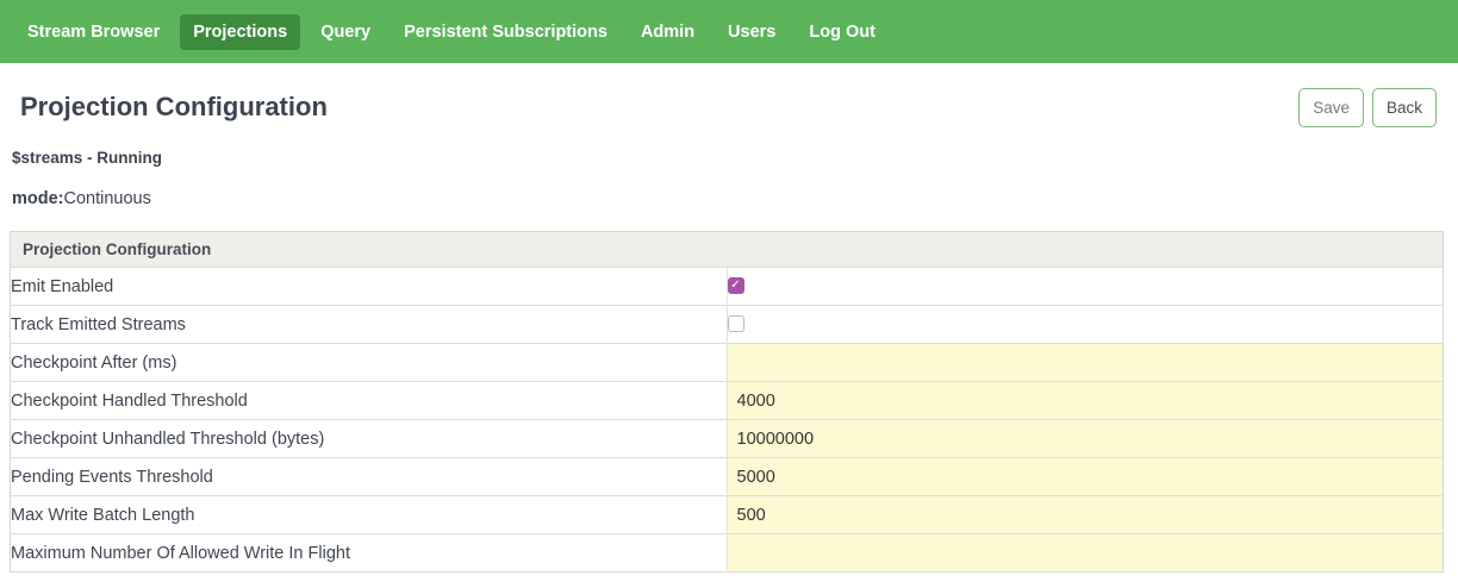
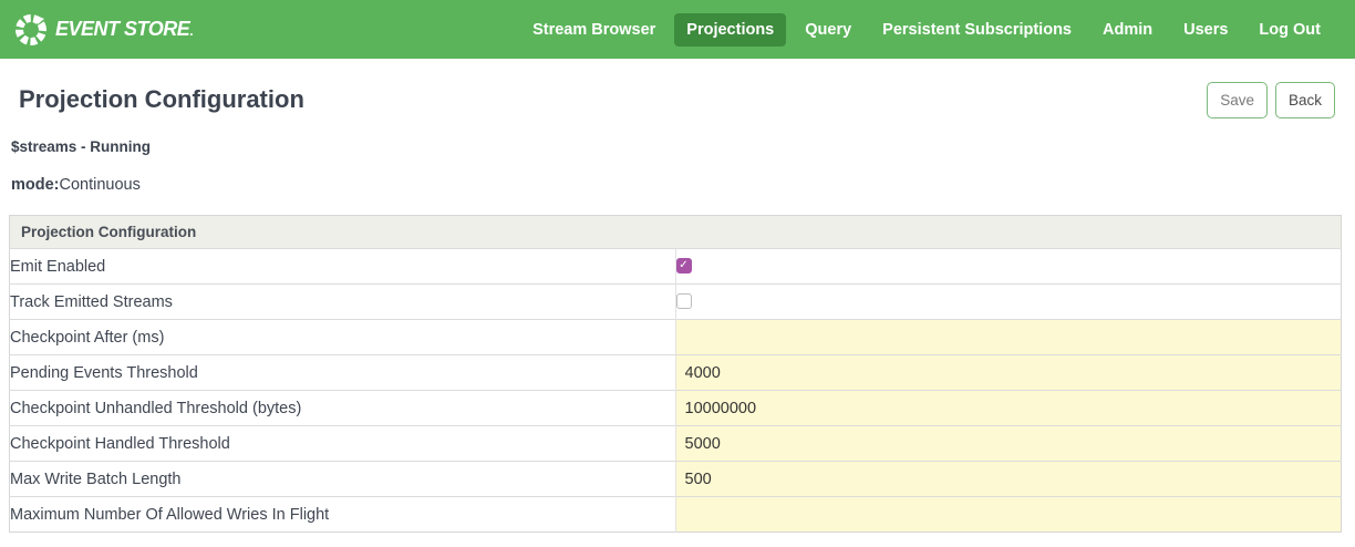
+ EVENT STORE.
  Stream Browser
  Projections
  Query
  Persistent Subscriptions
  Admin
  Users
  Log Out
  Projection Configuration
  Save
  Back
  $streams - Running
  mode:Continuous
  Projection Configuration
  Emit Enabled	✓
  Track Emitted Streams
  Checkpoint After (ms)
- Checkpoint Handled Threshold	4000
+ Pending Events Threshold	4000
  Checkpoint Unhandled Threshold (bytes)	10000000
- Pending Events Threshold	5000
+ Checkpoint Handled Threshold	5000
  Max Write Batch Length	500
- Maximum Number Of Allowed Write In Flight
+ Maximum Number Of Allowed Wries In Flight
